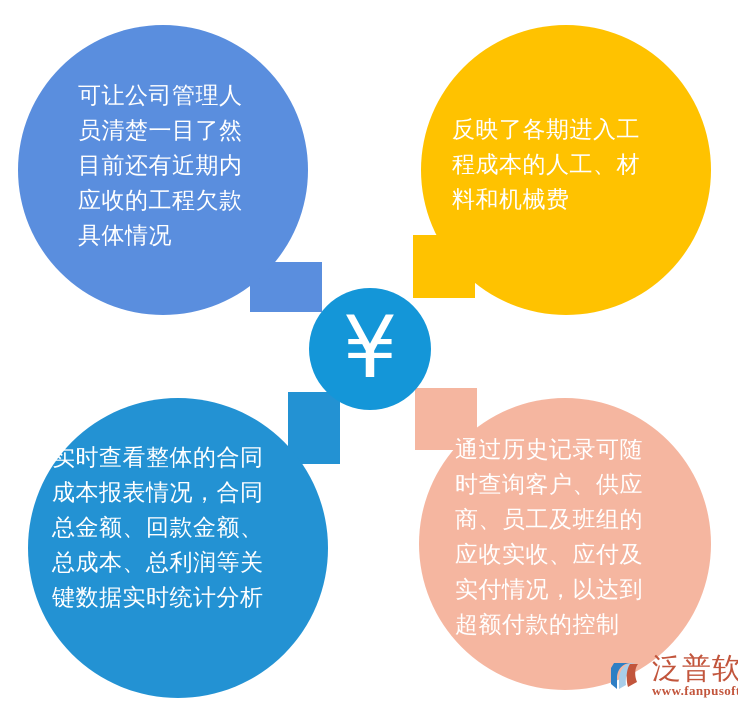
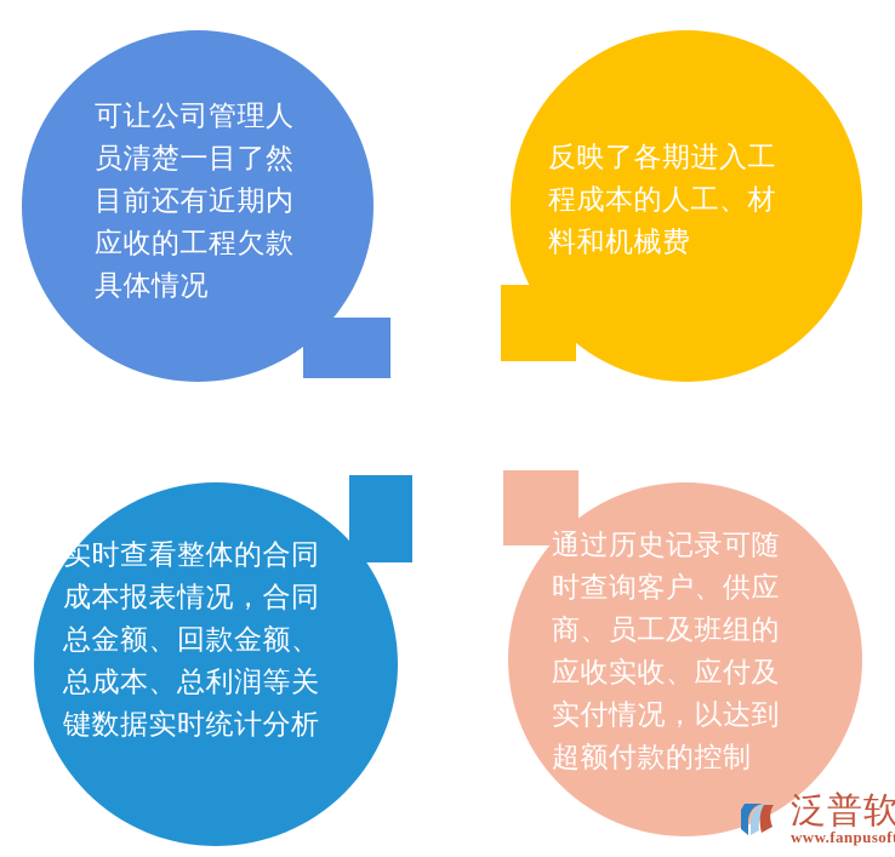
  可让公司管理人
  员清楚一目了然
  目前还有近期内
  应收的工程欠款
  具体情况
  反映了各期进入工
  程成本的人工、材
  料和机械费
  实时查看整体的合同
  成本报表情况，合同
  总金额、回款金额、
  总成本、总利润等关
  键数据实时统计分析
  通过历史记录可随
  时查询客户、供应
  商、员工及班组的
  应收实收、应付及
  实付情况，以达到
  超额付款的控制
- ¥
  泛普软
  www.fanpusof
